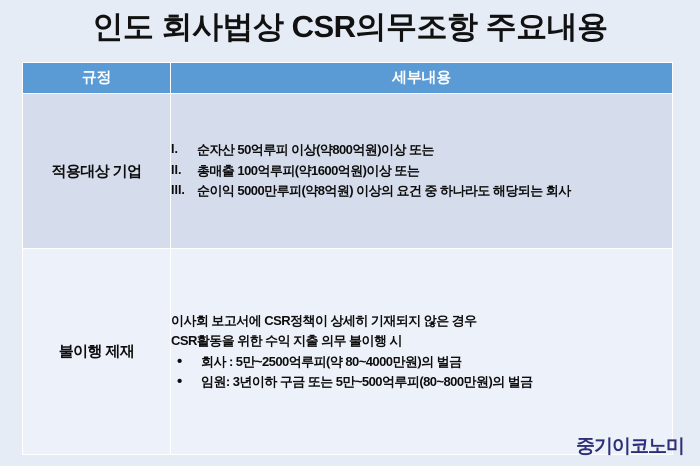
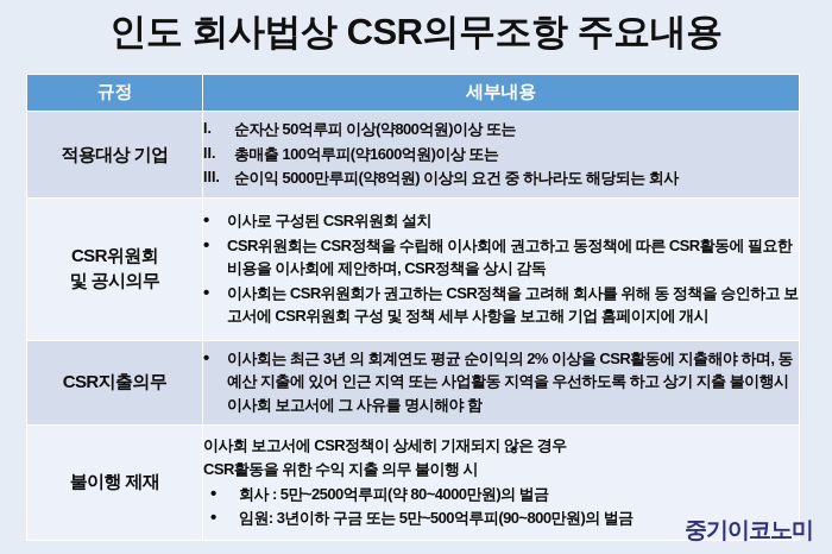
  인도 회사법상 CSR의무조항 주요내용
  규정	세부내용
  적용대상 기업	I. 순자산 50억루피 이상(약800억원)이상 또는 II. 총매출 100억루피(약1600억원)이상 또는 III. 순이익 5000만루피(약8억원) 이상의 요건 중 하나라도 해당되는 회사
+ CSR위원회 및 공시의무	• 이사로 구성된 CSR위원회 설치 • CSR위원회는 CSR정책을 수립해 이사회에 권고하고 동정책에 따른 CSR활동에 필요한 비용을 이사회에 제안하며, CSR정책을 상시 감독 • 이사회는 CSR위원회가 권고하는 CSR정책을 고려해 회사를 위해 동 정책을 승인하고 보고서에 CSR위원회 구성 및 정책 세부 사항을 보고해 기업 홈페이지에 개시
+ CSR지출의무	• 이사회는 최근 3년 의 회계연도 평균 순이익의 2% 이상을 CSR활동에 지출해야 하며, 동 예산 지출에 있어 인근 지역 또는 사업활동 지역을 우선하도록 하고 상기 지출 불이행시 이사회 보고서에 그 사유를 명시해야 함
- 불이행 제재	이사회 보고서에 CSR정책이 상세히 기재되지 않은 경우 CSR활동을 위한 수익 지출 의무 불이행 시 • 회사 : 5만~2500억루피(약 80~4000만원)의 벌금 • 임원: 3년이하 구금 또는 5만~500억루피(80~800만원)의 벌금
+ 불이행 제재	이사회 보고서에 CSR정책이 상세히 기재되지 않은 경우 CSR활동을 위한 수익 지출 의무 불이행 시 • 회사 : 5만~2500억루피(약 80~4000만원)의 벌금 • 임원: 3년이하 구금 또는 5만~500억루피(90~800만원)의 벌금
  중기이코노미
